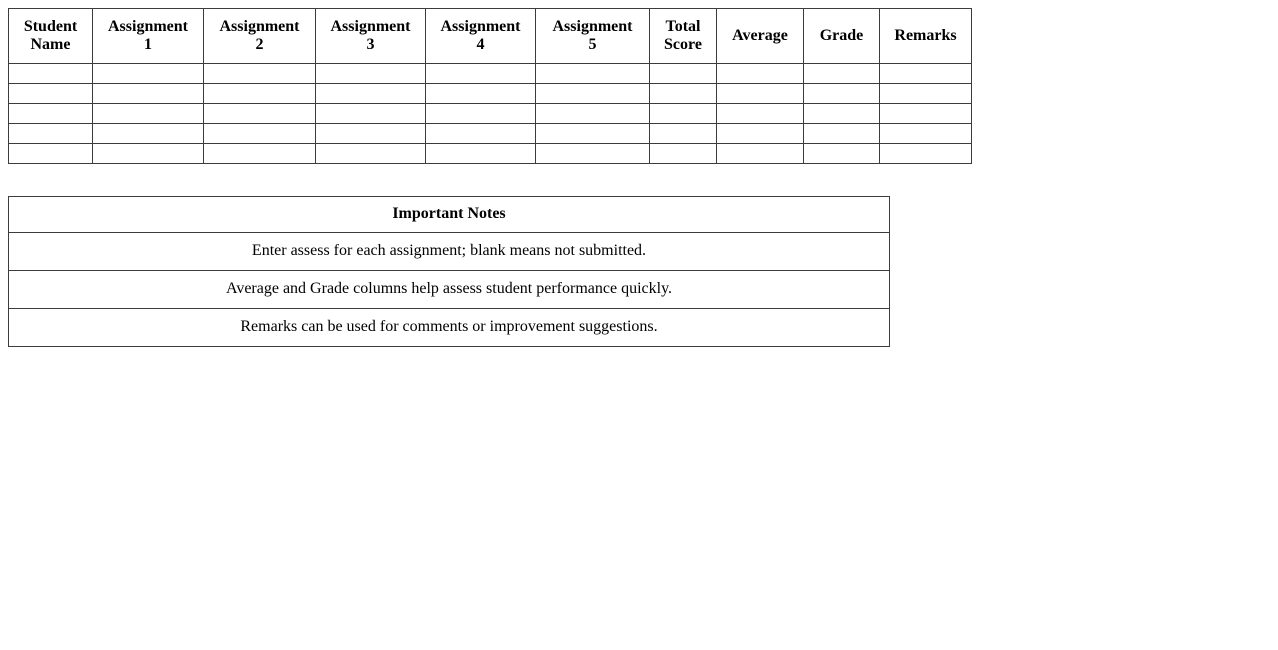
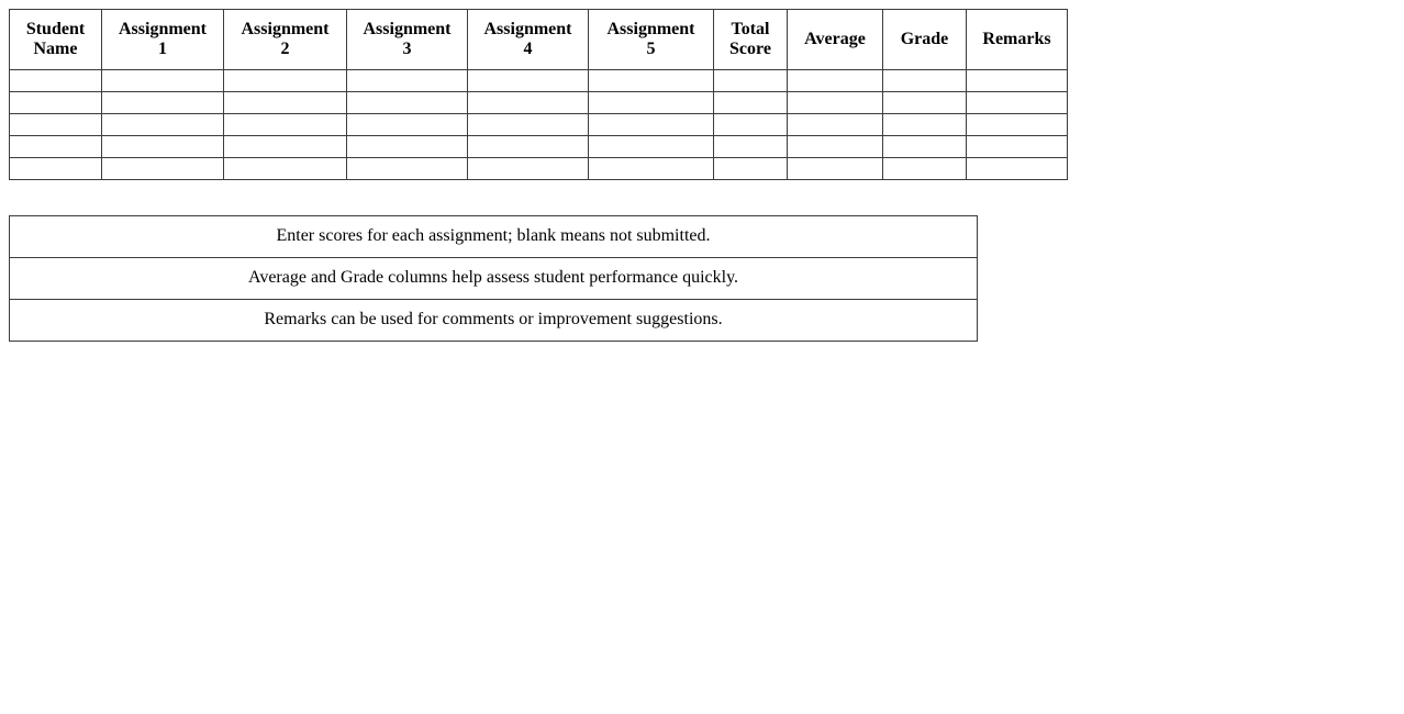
  Student Name	Assignment 1	Assignment 2	Assignment 3	Assignment 4	Assignment 5	Total Score	Average	Grade	Remarks
- Important Notes
- Enter assess for each assignment; blank means not submitted.
+ Enter scores for each assignment; blank means not submitted.
  Average and Grade columns help assess student performance quickly.
  Remarks can be used for comments or improvement suggestions.
